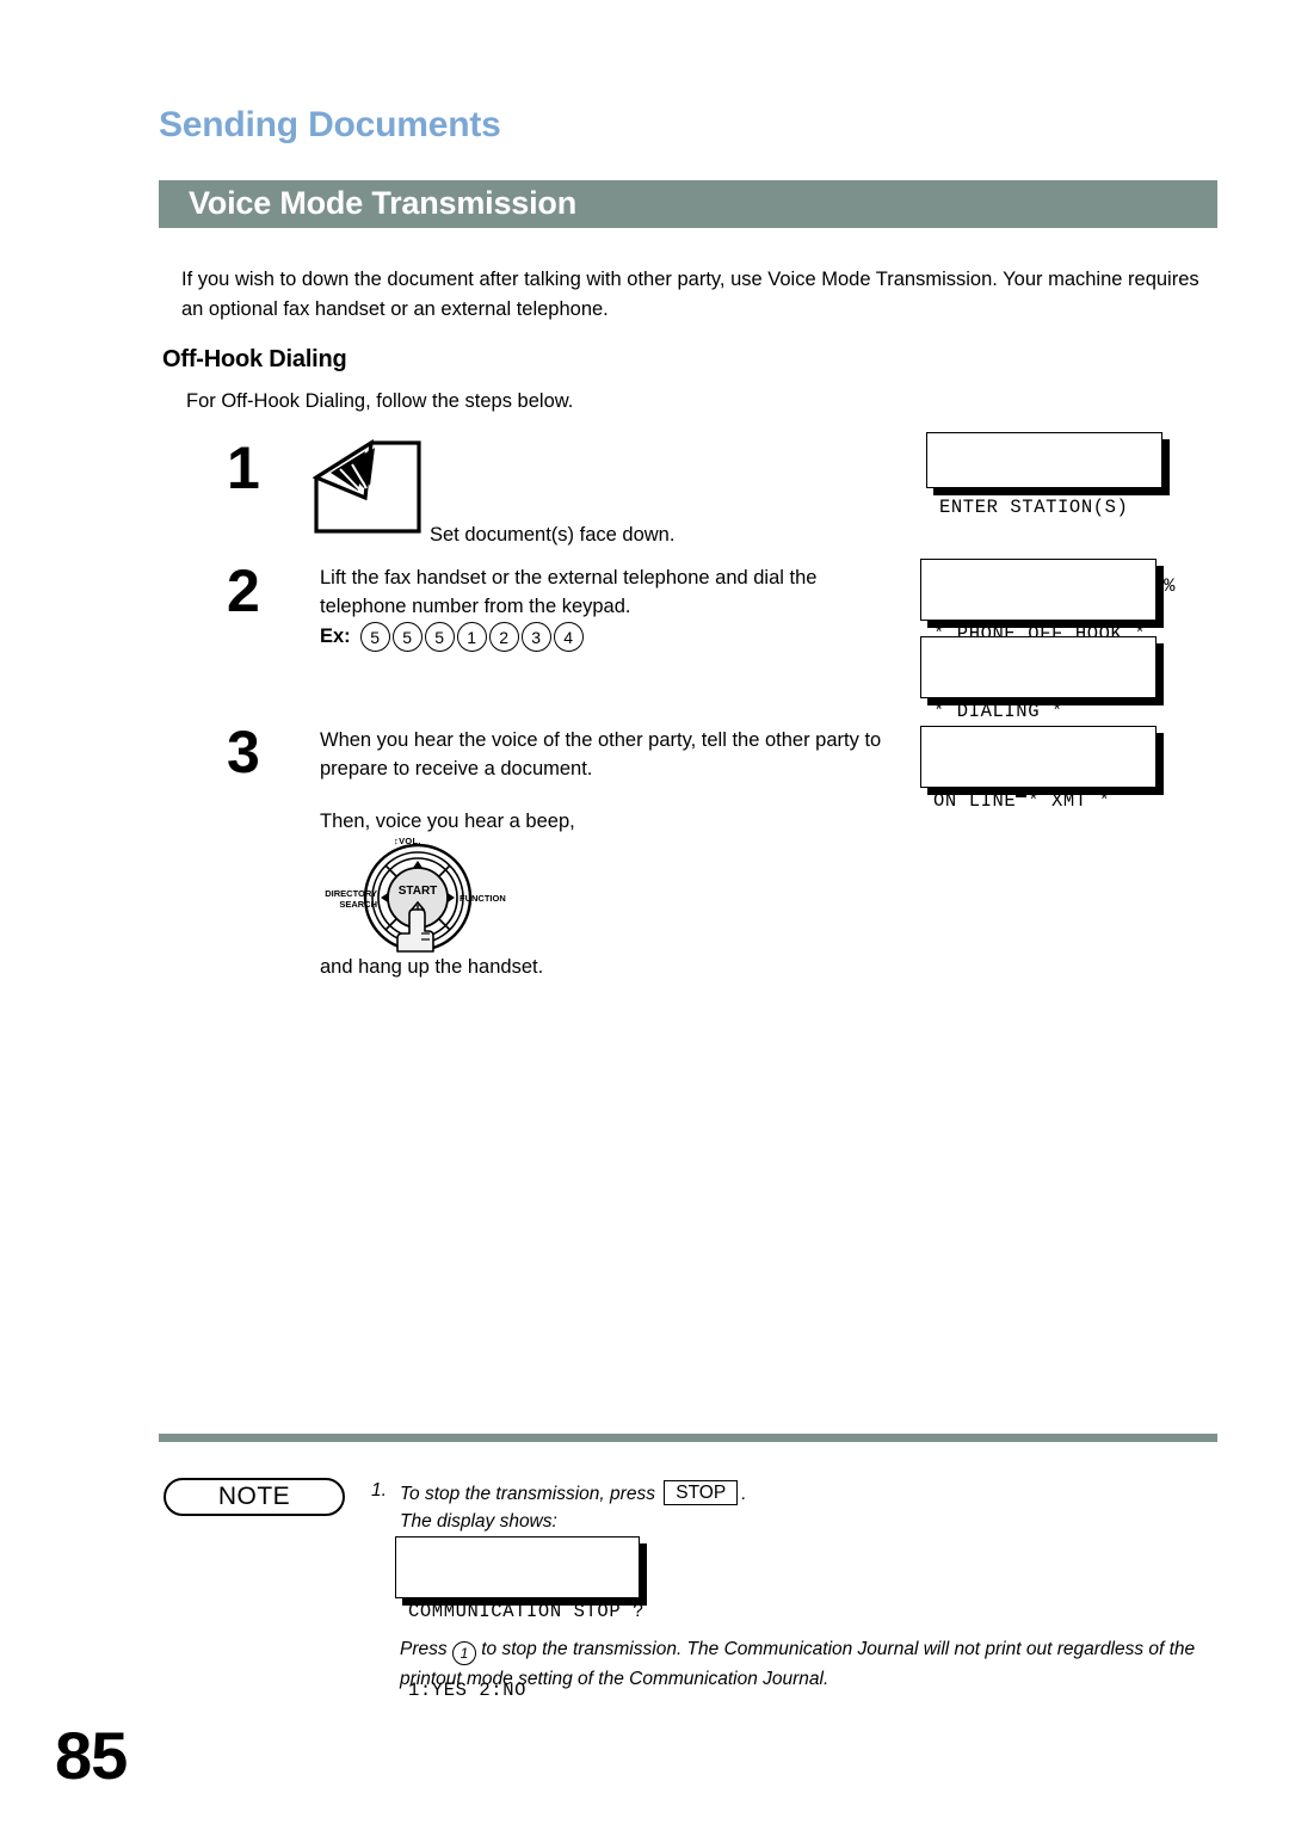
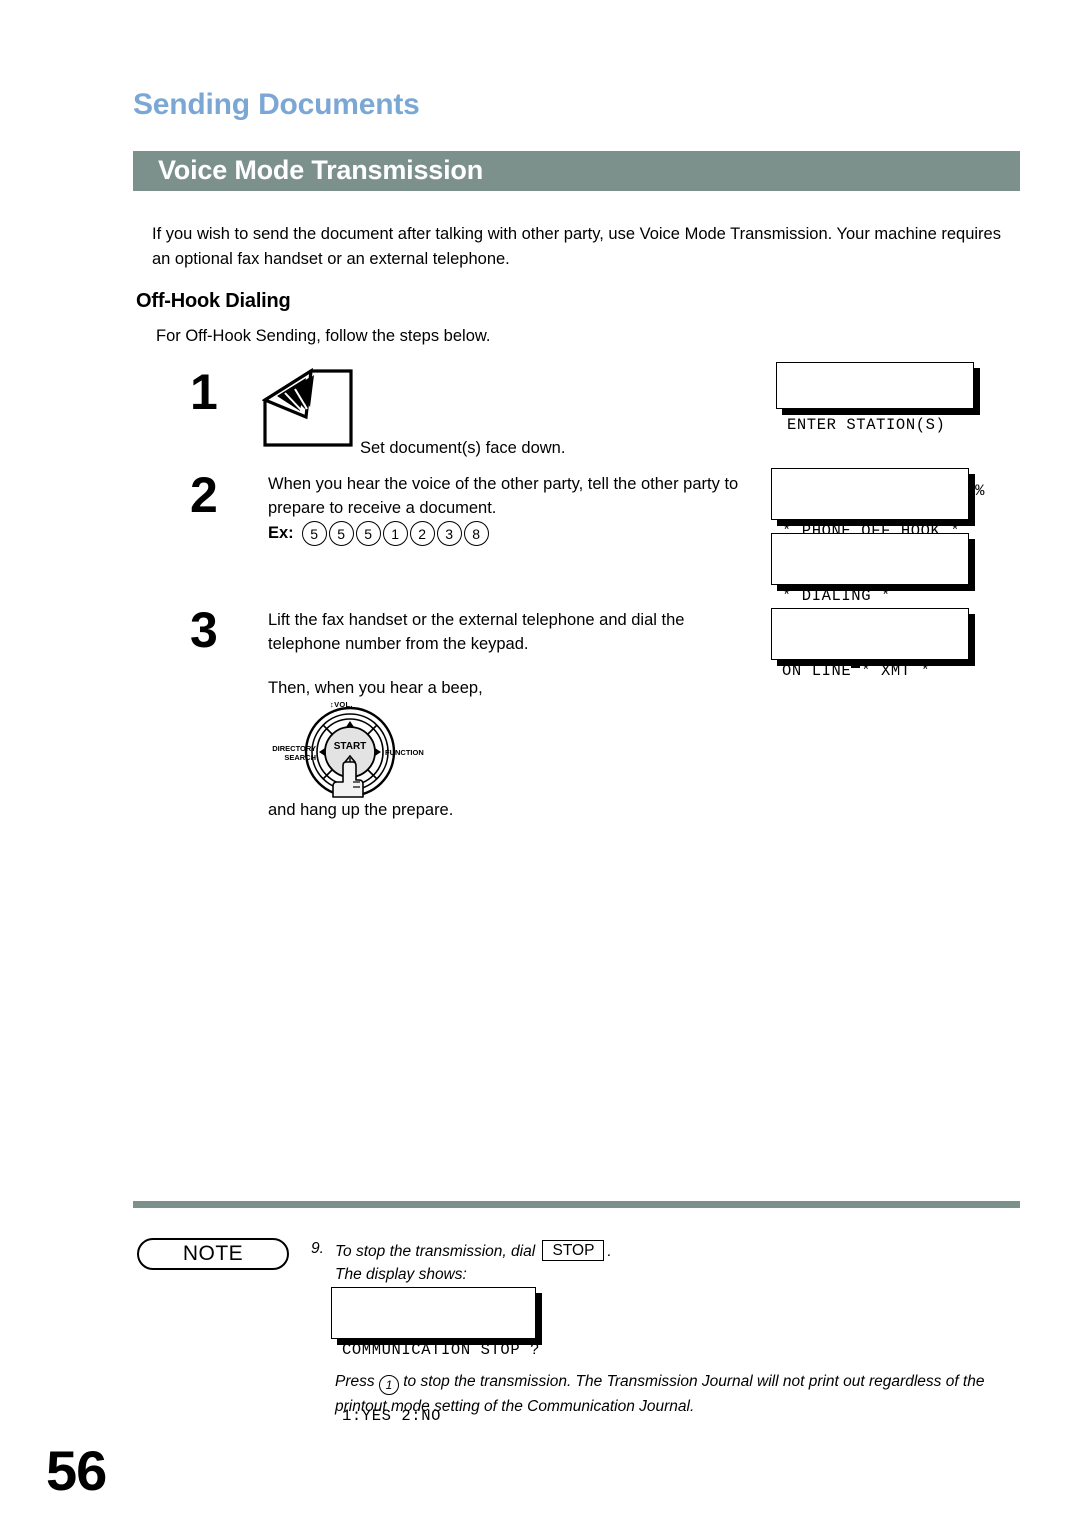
  Sending Documents
  Voice Mode Transmission
- If you wish to down the document after talking with other party, use Voice Mode Transmission. Your machine requires an optional fax handset or an external telephone.
+ If you wish to send the document after talking with other party, use Voice Mode Transmission. Your machine requires an optional fax handset or an external telephone.
  Off-Hook Dialing
- For Off-Hook Dialing, follow the steps below.
+ For Off-Hook Sending, follow the steps below.
  1
  Set document(s) face down.
  2
- Lift the fax handset or the external telephone and dial the telephone number from the keypad.
+ When you hear the voice of the other party, tell the other party to prepare to receive a document.
  Ex:
  5
  5
  5
  1
  2
  3
- 4
+ 8
  3
- When you hear the voice of the other party, tell the other party to prepare to receive a document.
+ Lift the fax handset or the external telephone and dial the telephone number from the keypad.
- Then, voice you hear a beep,
+ Then, when you hear a beep,
  START
  ↕VOL.
  DIRECTORY
  SEARCH
  FUNCTION
- and hang up the handset.
+ and hang up the prepare.
  ENTER STATION(S)
  * PHONE OFF HOOK *
  * DIALING *
  5551234
  ON LINE * XMT *
  NOTE
- 1.
+ 9.
- To stop the transmission, press STOP .
+ To stop the transmission, dial STOP .
  The display shows:
  COMMUNICATION STOP ?
  1:YES 2:NO
- Press 1 to stop the transmission. The Communication Journal will not print out regardless of the printout mode setting of the Communication Journal.
+ Press 1 to stop the transmission. The Transmission Journal will not print out regardless of the printout mode setting of the Communication Journal.
- 85
+ 56
